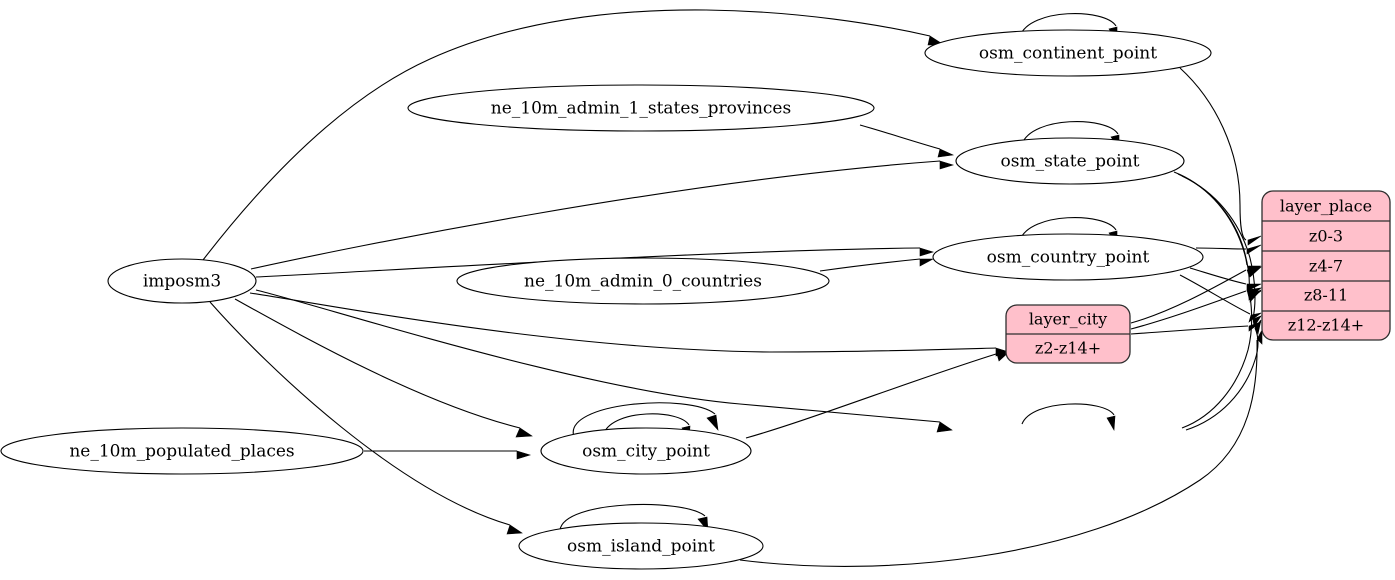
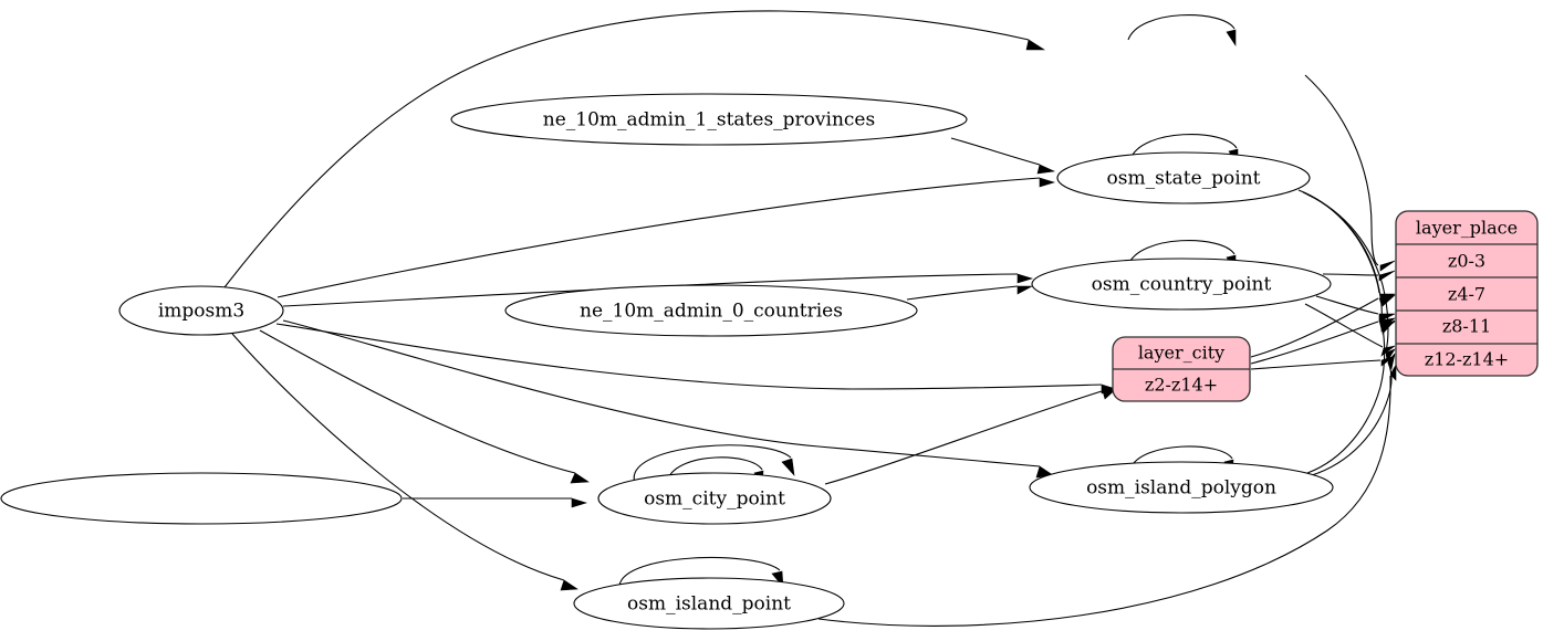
  imposm3
  ne_10m_admin_1_states_provinces
  ne_10m_admin_0_countries
- ne_10m_populated_places
- osm_continent_point
  osm_state_point
  osm_country_point
  osm_city_point
+ osm_island_polygon
  osm_island_point
  layer_city
  z2-z14+
  layer_place
  z0-3
  z4-7
  z8-11
  z12-z14+
